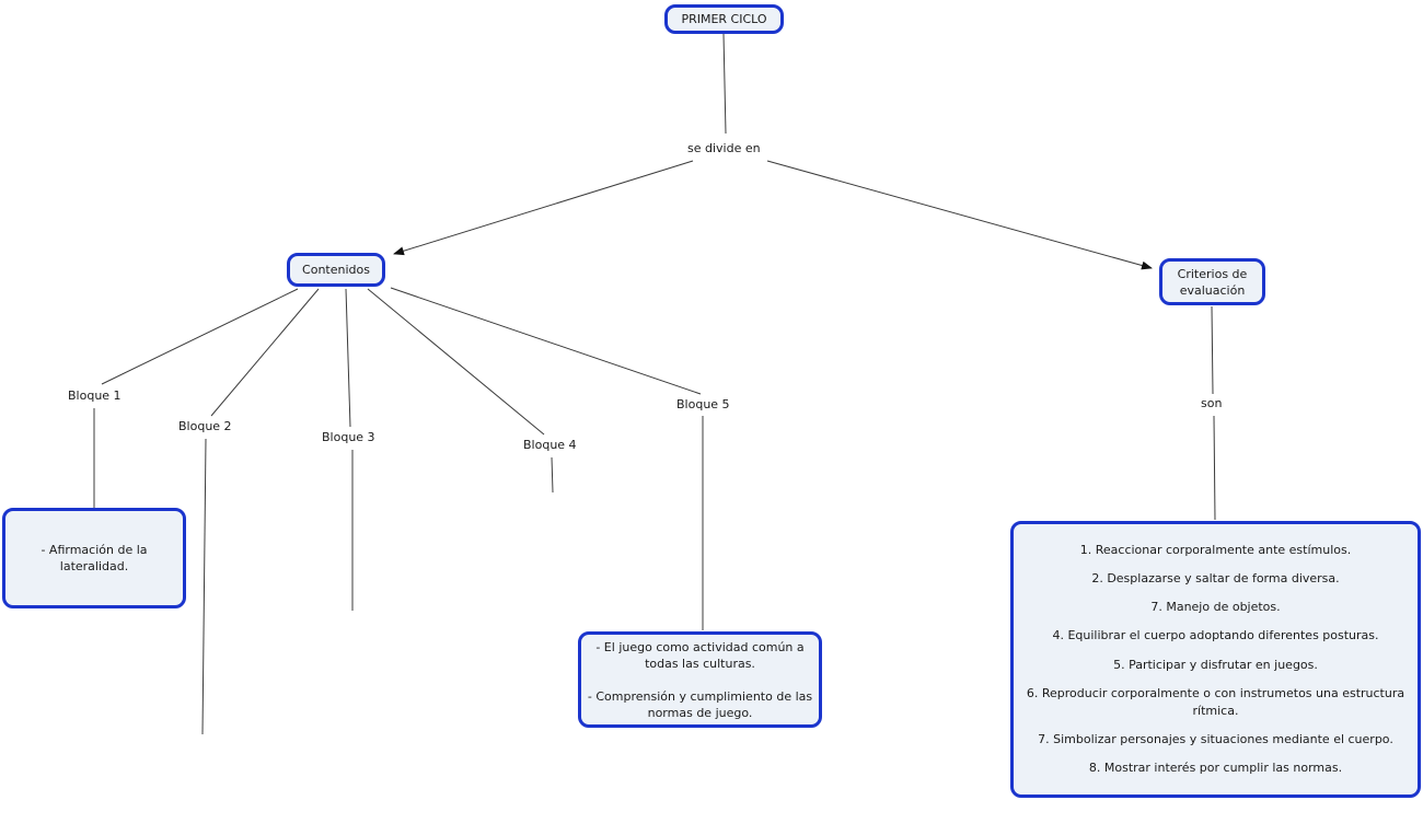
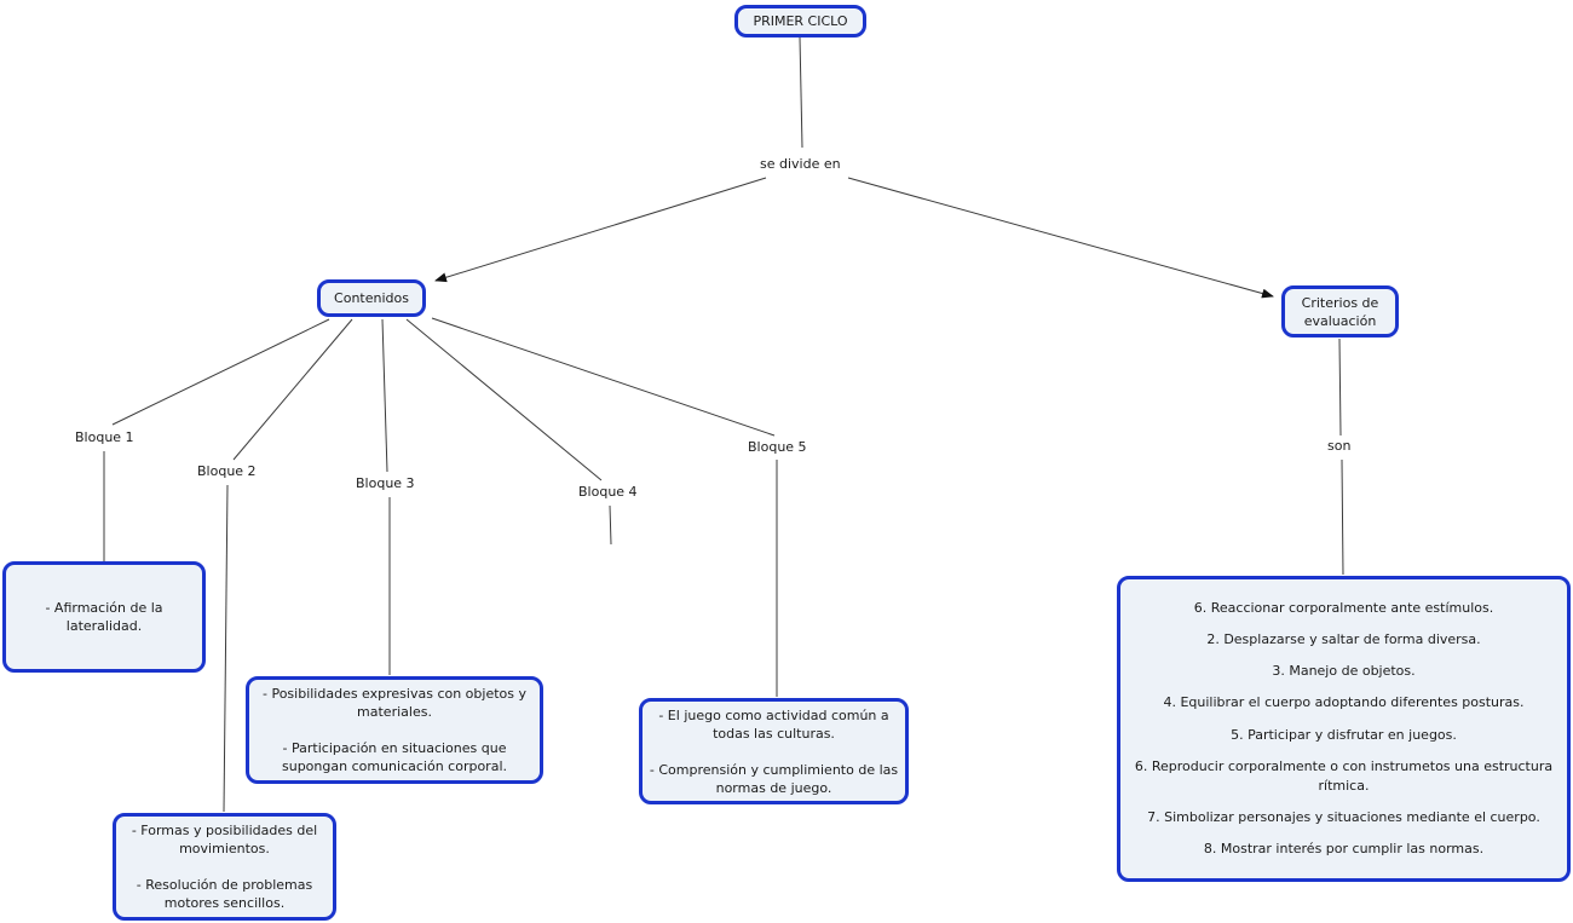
  PRIMER CICLO
  se divide en
  son
  Contenidos
  Criterios de evaluación
  Bloque 1
  Bloque 2
  Bloque 3
  Bloque 4
  Bloque 5
  - Afirmación de la lateralidad.
+ - Formas y posibilidades del movimientos.
+ - Resolución de problemas motores sencillos.
+ - Posibilidades expresivas con objetos y materiales.
+ - Participación en situaciones que supongan comunicación corporal.
  - El juego como actividad común a todas las culturas.
  - Comprensión y cumplimiento de las normas de juego.
- 1. Reaccionar corporalmente ante estímulos.
+ 6. Reaccionar corporalmente ante estímulos.
  2. Desplazarse y saltar de forma diversa.
- 7. Manejo de objetos.
+ 3. Manejo de objetos.
  4. Equilibrar el cuerpo adoptando diferentes posturas.
  5. Participar y disfrutar en juegos.
  6. Reproducir corporalmente o con instrumetos una estructura rítmica.
  7. Simbolizar personajes y situaciones mediante el cuerpo.
  8. Mostrar interés por cumplir las normas.
